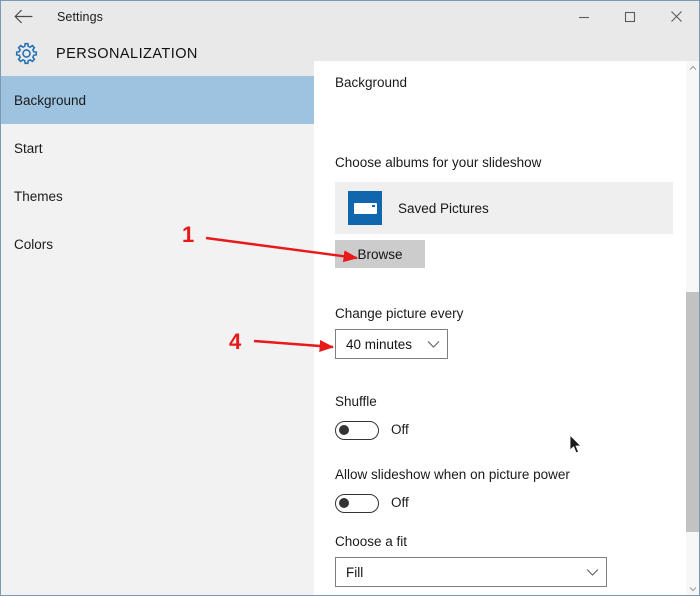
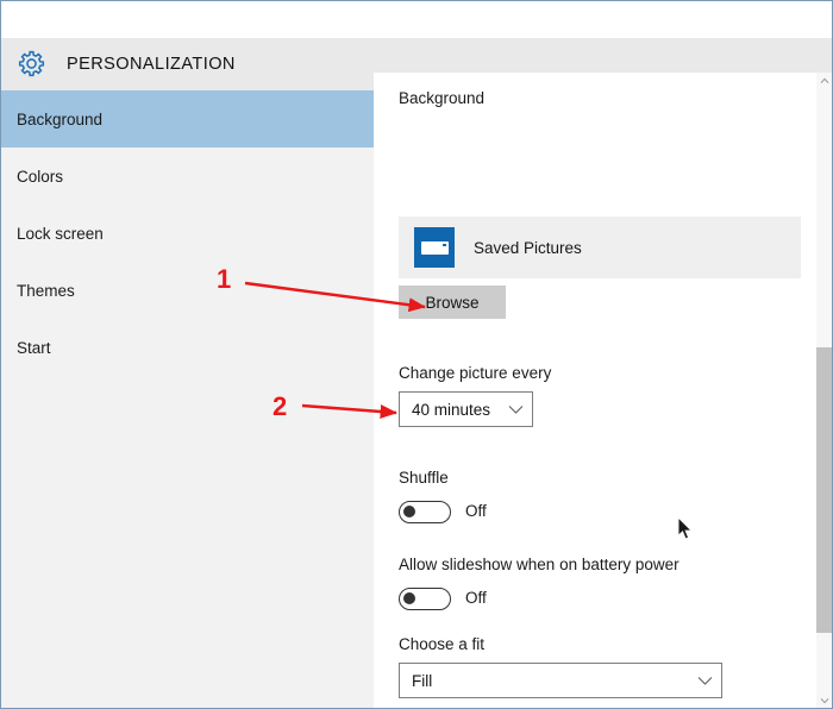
- Settings
  PERSONALIZATION
  Background
- Start
+ Colors
+ Lock screen
  Themes
- Colors
+ Start
  Background
- Choose albums for your slideshow
  Saved Pictures
  Browse
  Change picture every
  40 minutes
  Shuffle
  Off
- Allow slideshow when on picture power
+ Allow slideshow when on battery power
  Off
  Choose a fit
  Fill
  1
- 4
+ 2
